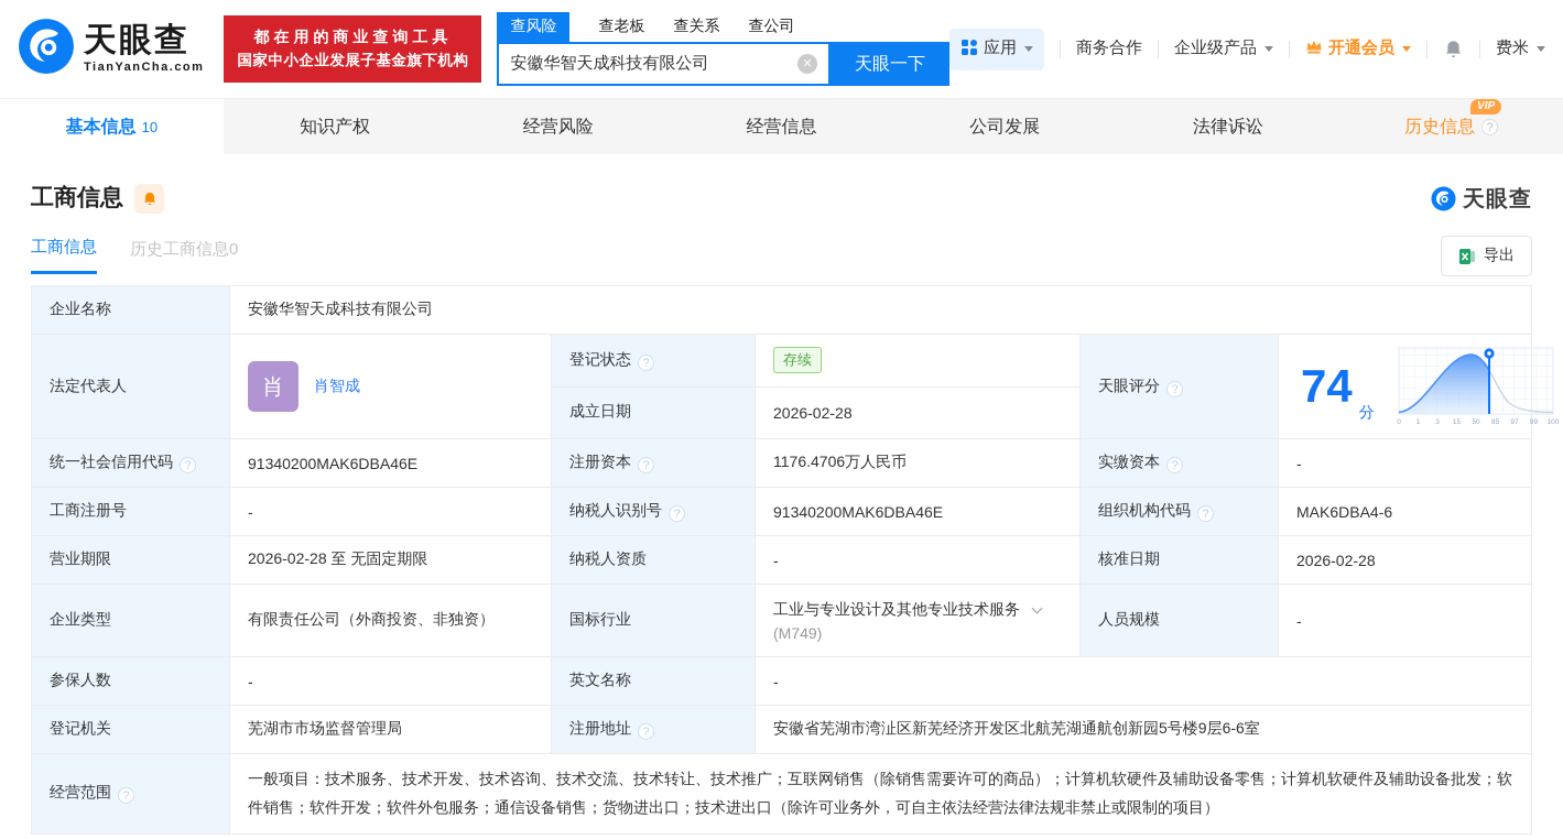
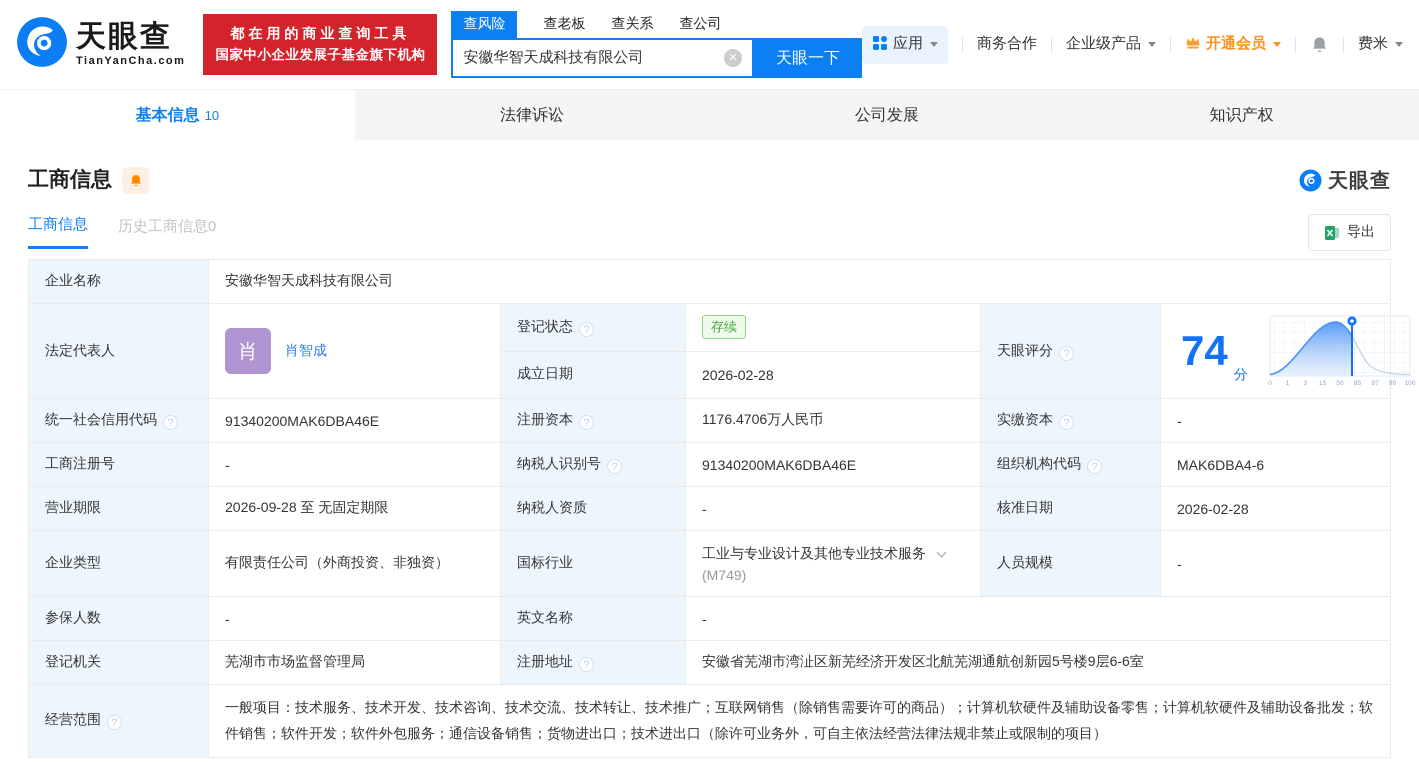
  天眼查
  TianYanCha.com
  都在用的商业查询工具
  国家中小企业发展子基金旗下机构
  查风险
  查老板
  查关系
  查公司
  安徽华智天成科技有限公司
  天眼一下
  应用
  商务合作
  企业级产品
  开通会员
  费米
  基本信息
  10
- 知识产权
+ 法律诉讼
- 经营风险
- 经营信息
  公司发展
- 法律诉讼
+ 知识产权
- 历史信息
- VIP
  工商信息
  天眼查
  工商信息
  历史工商信息0
  导出
  企业名称	安徽华智天成科技有限公司
  成立日期	2026-02-28
  统一社会信用代码	91340200MAK6DBA46E	注册资本	1176.4706万人民币	实缴资本	-
  工商注册号	-	纳税人识别号	91340200MAK6DBA46E	组织机构代码	MAK6DBA4-6
- 营业期限	2026-02-28 至 无固定期限	纳税人资质	-	核准日期	2026-02-28
+ 营业期限	2026-09-28 至 无固定期限	纳税人资质	-	核准日期	2026-02-28
  企业类型	有限责任公司（外商投资、非独资）	国标行业	工业与专业设计及其他专业技术服务 (M749)	人员规模	-
  参保人数	-	英文名称	-
  登记机关	芜湖市市场监督管理局	注册地址	安徽省芜湖市湾沚区新芜经济开发区北航芜湖通航创新园5号楼9层6-6室
  经营范围	一般项目：技术服务、技术开发、技术咨询、技术交流、技术转让、技术推广；互联网销售（除销售需要许可的商品）；计算机软硬件及辅助设备零售；计算机软硬件及辅助设备批发；软件销售；软件开发；软件外包服务；通信设备销售；货物进出口；技术进出口（除许可业务外，可自主依法经营法律法规非禁止或限制的项目）
